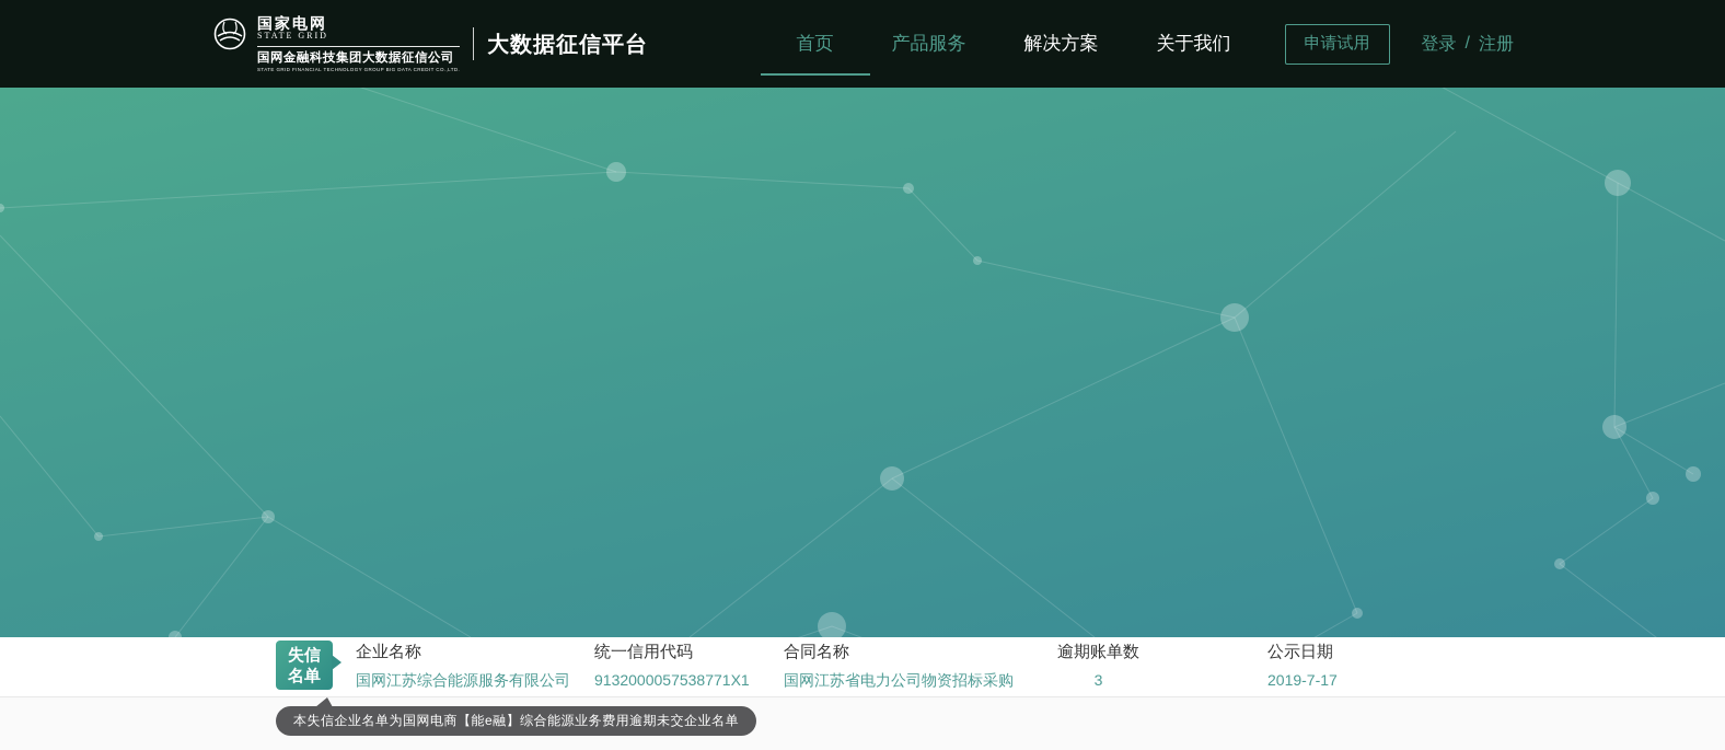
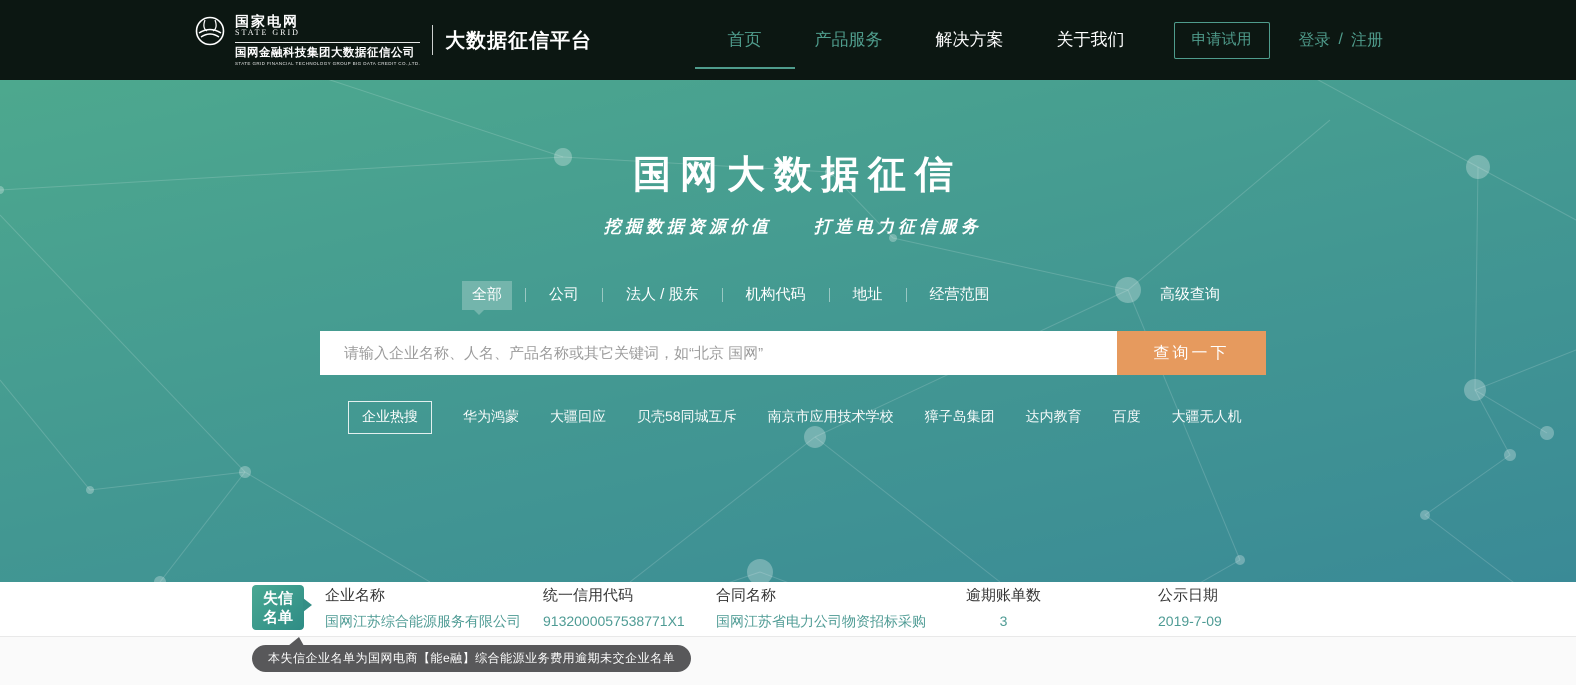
  国家电网
  STATE GRID
  国网金融科技集团大数据征信公司
  大数据征信平台
  首页
  产品服务
  解决方案
  关于我们
  申请试用
  登录
  /
  注册
+ 国网大数据征信
+ 挖掘数据资源价值 打造电力征信服务
+ 全部
+ 公司
+ 法人 / 股东
+ 机构代码
+ 地址
+ 经营范围
+ 高级查询
+ 请输入企业名称、人名、产品名称或其它关键词，如“北京 国网”
+ 查询一下
+ 企业热搜
+ 华为鸿蒙
+ 大疆回应
+ 贝壳58同城互斥
+ 南京市应用技术学校
+ 獐子岛集团
+ 达内教育
+ 百度
+ 大疆无人机
  失信
  名单
  企业名称
  国网江苏综合能源服务有限公司
  统一信用代码
  9132000057538771X1
  合同名称
  国网江苏省电力公司物资招标采购
  逾期账单数
  3
  公示日期
- 2019-7-17
+ 2019-7-09
  本失信企业名单为国网电商【能e融】综合能源业务费用逾期未交企业名单
